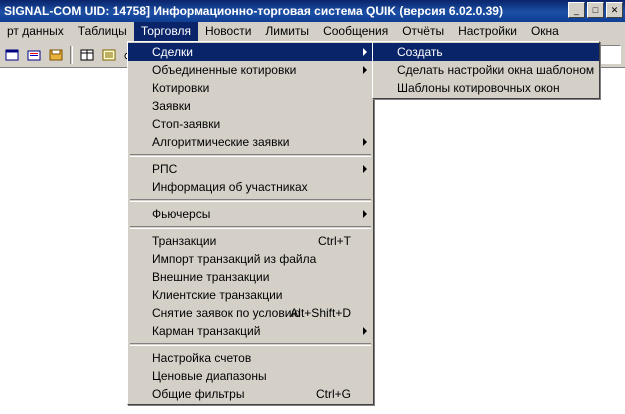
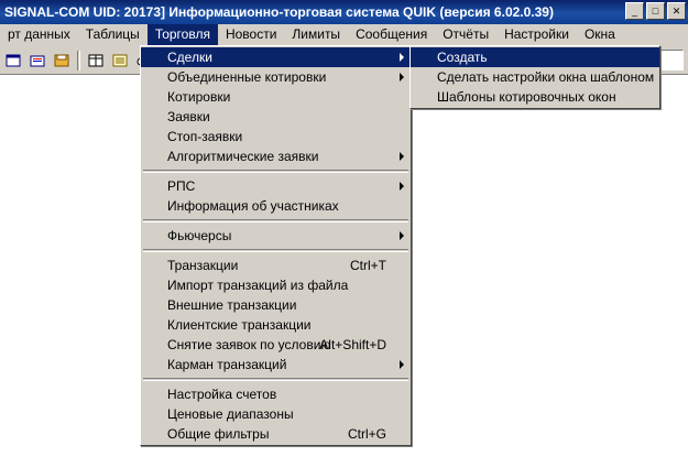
- SIGNAL-COM UID: 14758] Информационно-торговая система QUIK (версия 6.02.0.39)
+ SIGNAL-COM UID: 20173] Информационно-торговая система QUIK (версия 6.02.0.39)
  _
  □
  ✕
  рт данных
  Таблицы
  Торговля
  Новости
  Лимиты
  Сообщения
  Отчёты
  Настройки
  Окна
  Сделки
  Объединенные котировки
  Котировки
  Заявки
  Стоп-заявки
  Алгоритмические заявки
  РПС
  Информация об участниках
  Фьючерсы
  Транзакции
  Ctrl+T
  Импорт транзакций из файла
  Внешние транзакции
  Клиентские транзакции
  Снятие заявок по условию
  Alt+Shift+D
  Карман транзакций
  Настройка счетов
  Ценовые диапазоны
  Общие фильтры
  Ctrl+G
  Создать
  Сделать настройки окна шаблоном
  Шаблоны котировочных окон
